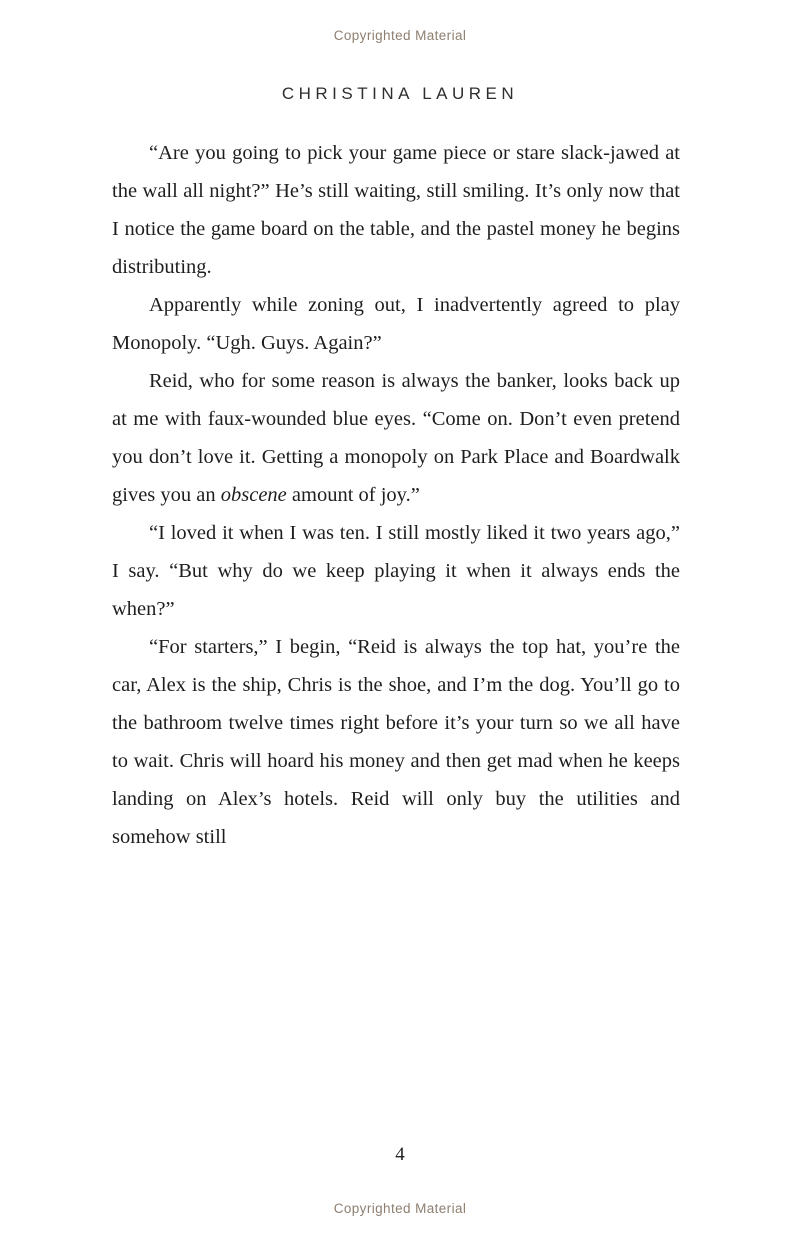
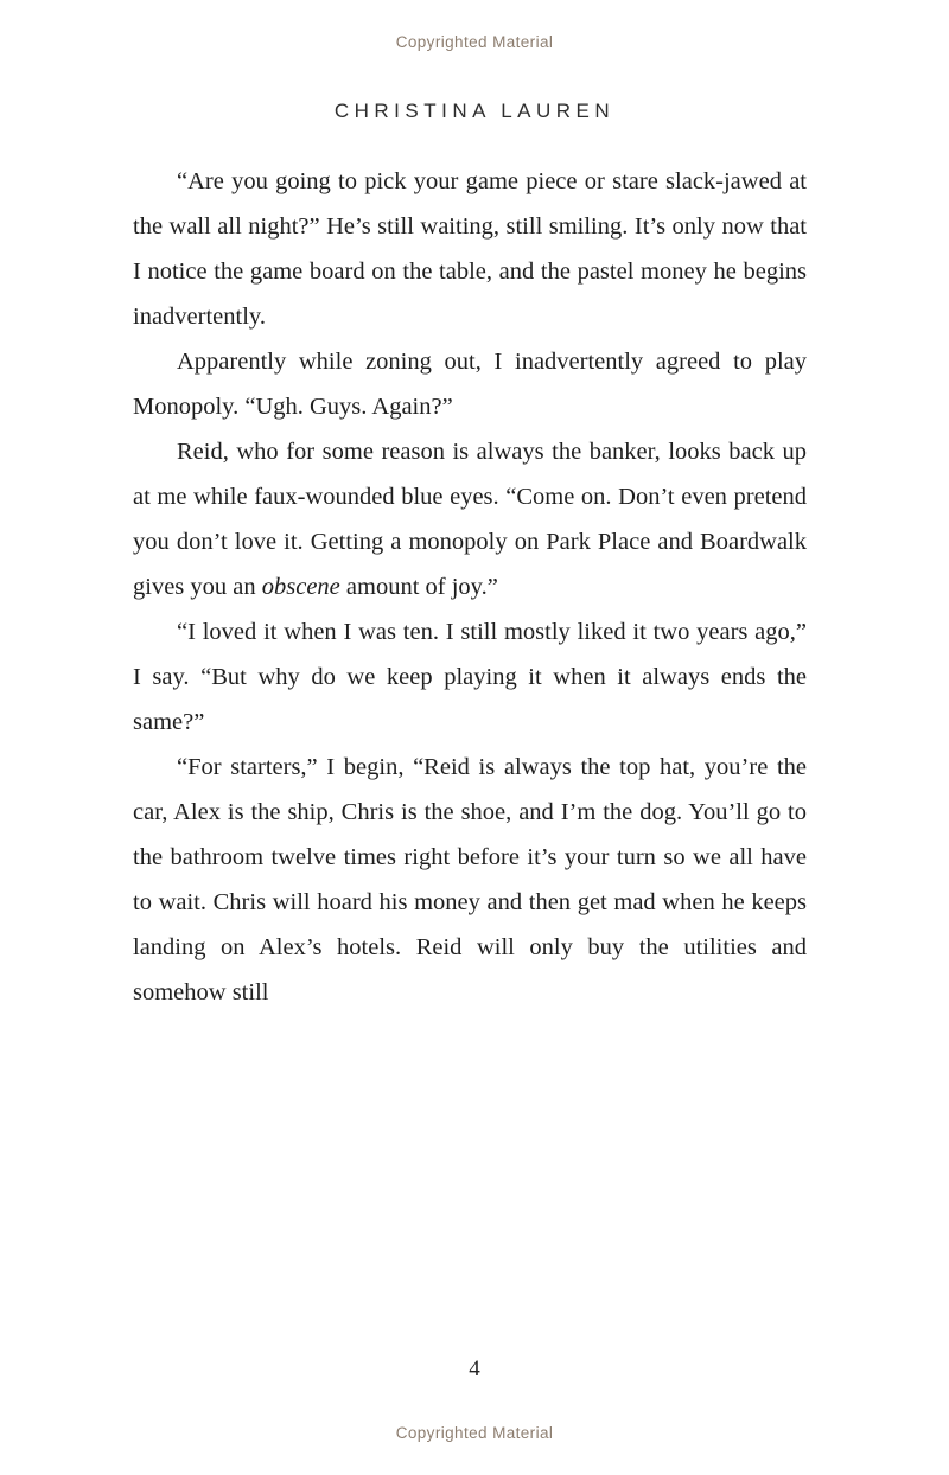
  Copyrighted Material
  CHRISTINA LAUREN
- “Are you going to pick your game piece or stare slack-jawed at the wall all night?” He’s still waiting, still smiling. It’s only now that I notice the game board on the table, and the pastel money he begins distributing.
+ “Are you going to pick your game piece or stare slack-jawed at the wall all night?” He’s still waiting, still smiling. It’s only now that I notice the game board on the table, and the pastel money he begins inadvertently.
  Apparently while zoning out, I inadvertently agreed to play Monopoly. “Ugh. Guys. Again?”
- Reid, who for some reason is always the banker, looks back up at me with faux-wounded blue eyes. “Come on. Don’t even pretend you don’t love it. Getting a monopoly on Park Place and Boardwalk gives you an obscene amount of joy.”
+ Reid, who for some reason is always the banker, looks back up at me while faux-wounded blue eyes. “Come on. Don’t even pretend you don’t love it. Getting a monopoly on Park Place and Boardwalk gives you an obscene amount of joy.”
- “I loved it when I was ten. I still mostly liked it two years ago,” I say. “But why do we keep playing it when it always ends the when?”
+ “I loved it when I was ten. I still mostly liked it two years ago,” I say. “But why do we keep playing it when it always ends the same?”
  “For starters,” I begin, “Reid is always the top hat, you’re the car, Alex is the ship, Chris is the shoe, and I’m the dog. You’ll go to the bathroom twelve times right before it’s your turn so we all have to wait. Chris will hoard his money and then get mad when he keeps landing on Alex’s hotels. Reid will only buy the utilities and somehow still
  4
  Copyrighted Material
